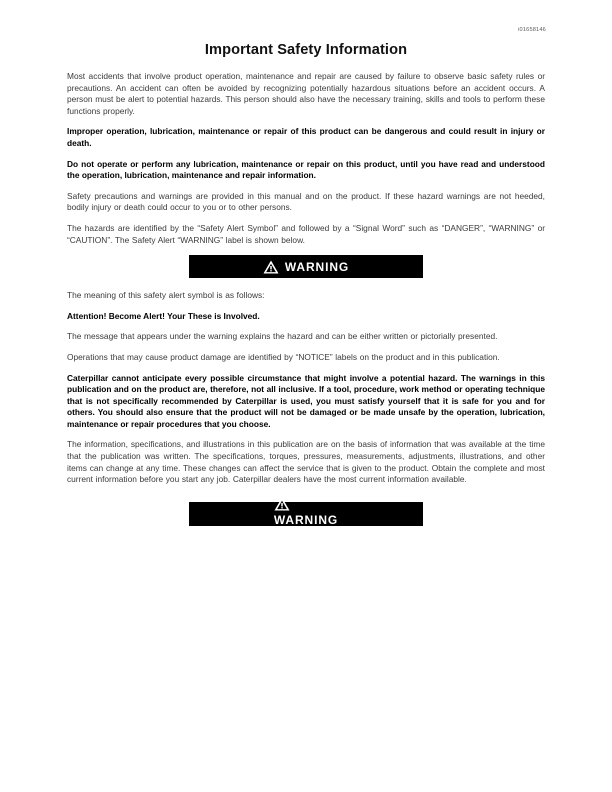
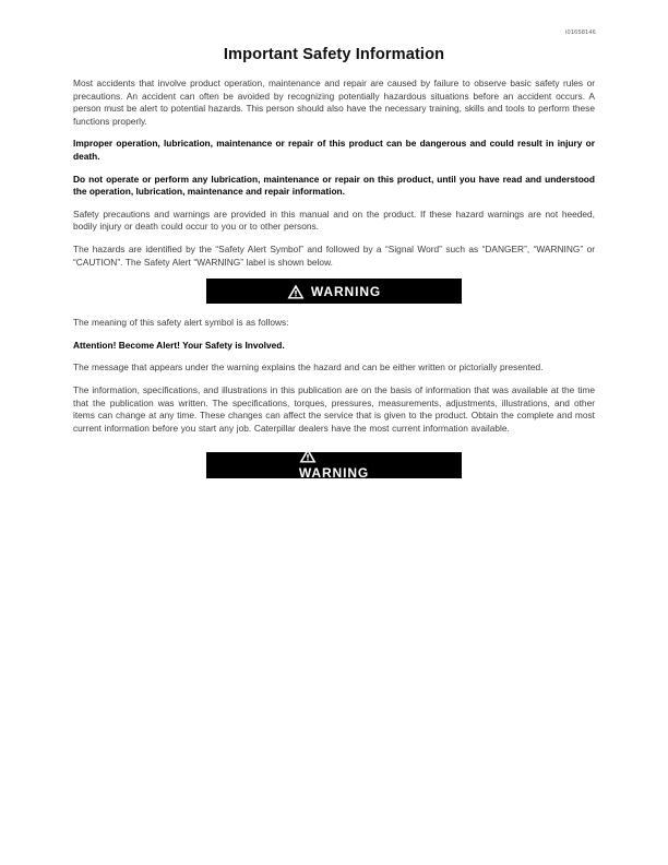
  Important Safety Information
  Most accidents that involve product operation, maintenance and repair are caused by failure to observe basic safety rules or precautions. An accident can often be avoided by recognizing potentially hazardous situations before an accident occurs. A person must be alert to potential hazards. This person should also have the necessary training, skills and tools to perform these functions properly.
  Improper operation, lubrication, maintenance or repair of this product can be dangerous and could result in injury or death.
  Do not operate or perform any lubrication, maintenance or repair on this product, until you have read and understood the operation, lubrication, maintenance and repair information.
  Safety precautions and warnings are provided in this manual and on the product. If these hazard warnings are not heeded, bodily injury or death could occur to you or to other persons.
  The hazards are identified by the “Safety Alert Symbol” and followed by a “Signal Word” such as “DANGER”, “WARNING” or “CAUTION”. The Safety Alert “WARNING” label is shown below.
  WARNING
  The meaning of this safety alert symbol is as follows:
- Attention! Become Alert! Your These is Involved.
+ Attention! Become Alert! Your Safety is Involved.
  The message that appears under the warning explains the hazard and can be either written or pictorially presented.
- Operations that may cause product damage are identified by “NOTICE” labels on the product and in this publication.
- Caterpillar cannot anticipate every possible circumstance that might involve a potential hazard. The warnings in this publication and on the product are, therefore, not all inclusive. If a tool, procedure, work method or operating technique that is not specifically recommended by Caterpillar is used, you must satisfy yourself that it is safe for you and for others. You should also ensure that the product will not be damaged or be made unsafe by the operation, lubrication, maintenance or repair procedures that you choose.
  The information, specifications, and illustrations in this publication are on the basis of information that was available at the time that the publication was written. The specifications, torques, pressures, measurements, adjustments, illustrations, and other items can change at any time. These changes can affect the service that is given to the product. Obtain the complete and most current information before you start any job. Caterpillar dealers have the most current information available.
  WARNING
